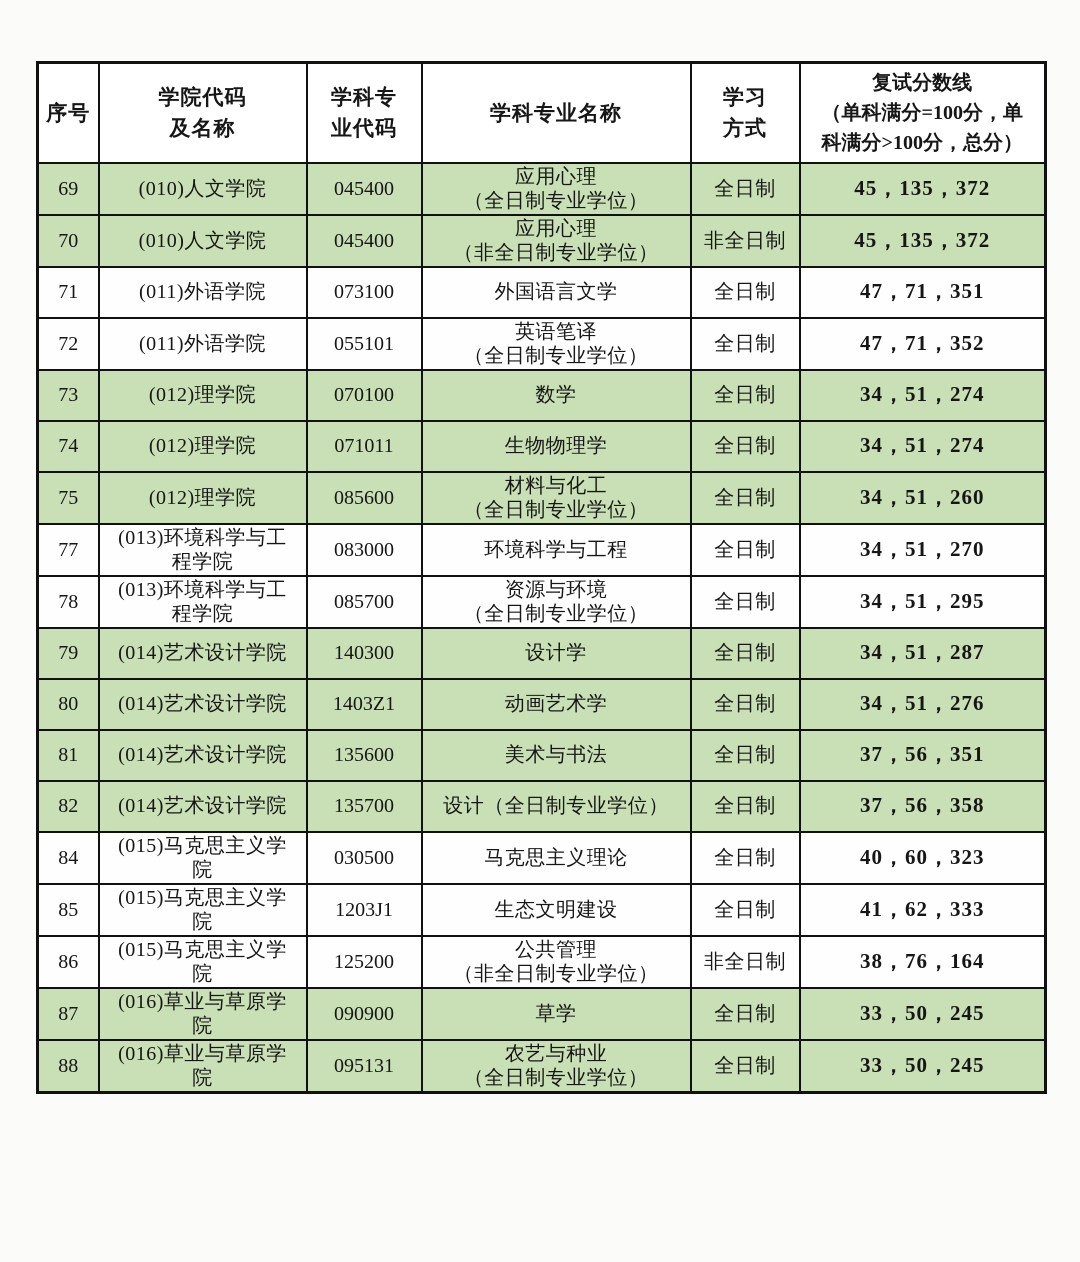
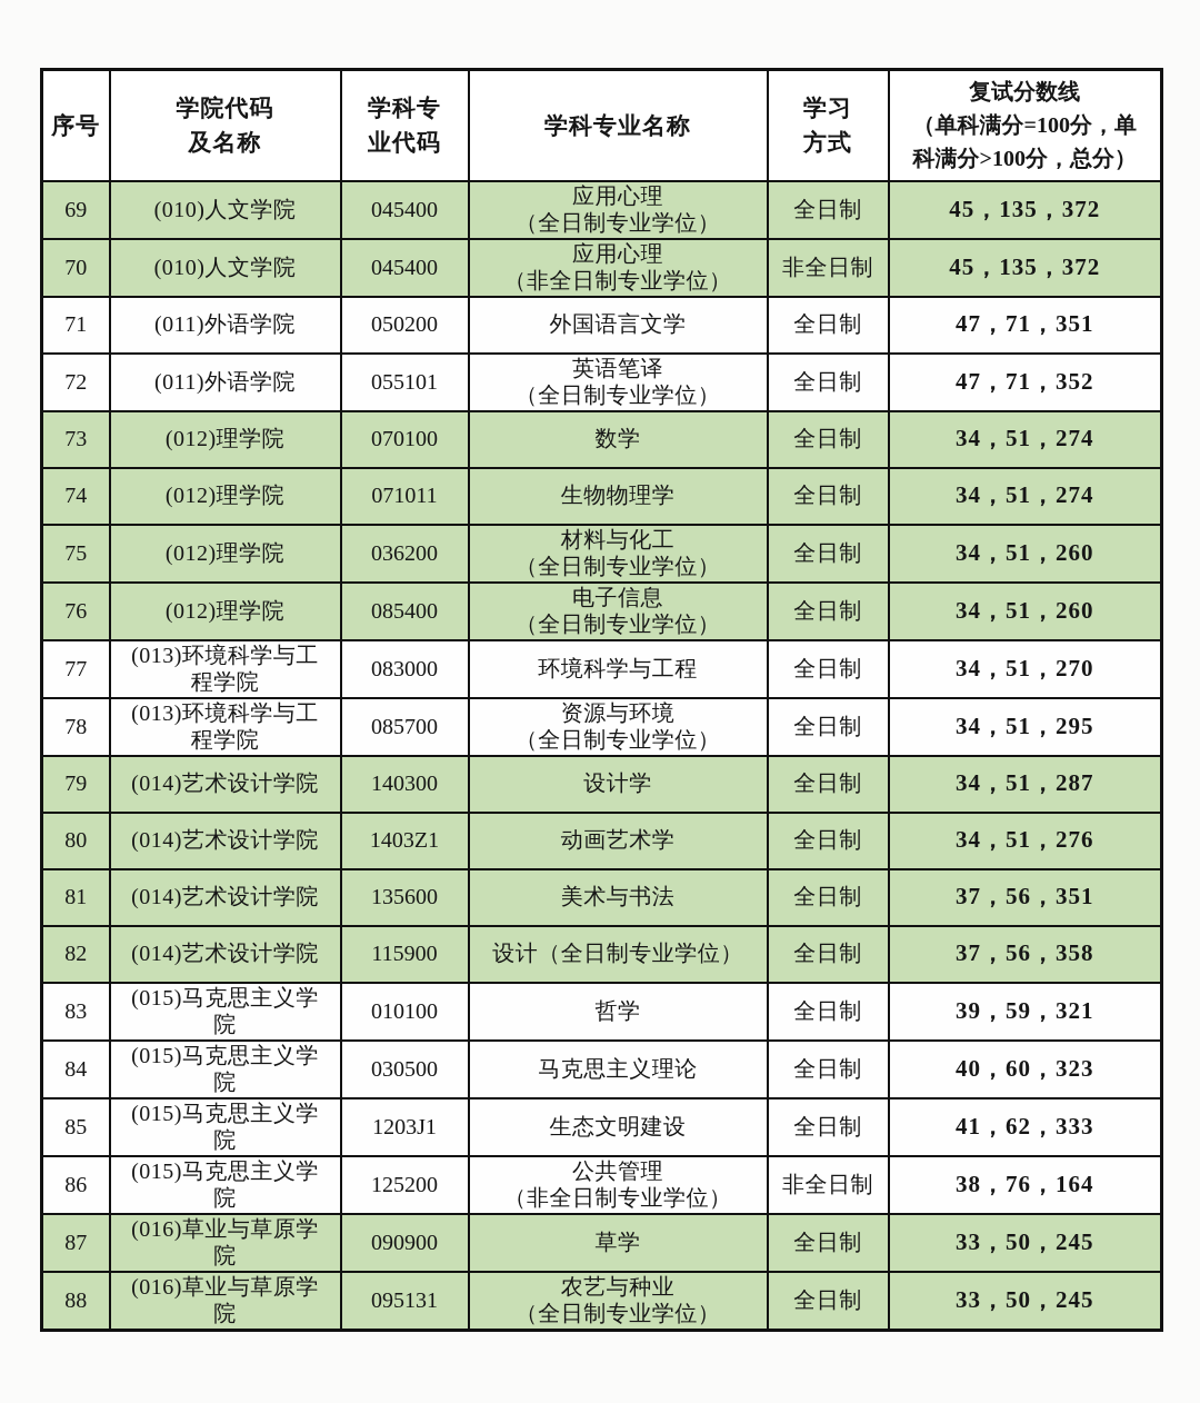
  序号	学院代码 及名称	学科专 业代码	学科专业名称	学习 方式	复试分数线 （单科满分=100分，单 科满分>100分，总分）
  69	(010)人文学院	045400	应用心理 （全日制专业学位）	全日制	45，135，372
  70	(010)人文学院	045400	应用心理 （非全日制专业学位）	非全日制	45，135，372
- 71	(011)外语学院	073100	外国语言文学	全日制	47，71，351
+ 71	(011)外语学院	050200	外国语言文学	全日制	47，71，351
  72	(011)外语学院	055101	英语笔译 （全日制专业学位）	全日制	47，71，352
  73	(012)理学院	070100	数学	全日制	34，51，274
  74	(012)理学院	071011	生物物理学	全日制	34，51，274
- 75	(012)理学院	085600	材料与化工 （全日制专业学位）	全日制	34，51，260
+ 75	(012)理学院	036200	材料与化工 （全日制专业学位）	全日制	34，51，260
+ 76	(012)理学院	085400	电子信息 （全日制专业学位）	全日制	34，51，260
  77	(013)环境科学与工 程学院	083000	环境科学与工程	全日制	34，51，270
  78	(013)环境科学与工 程学院	085700	资源与环境 （全日制专业学位）	全日制	34，51，295
  79	(014)艺术设计学院	140300	设计学	全日制	34，51，287
  80	(014)艺术设计学院	1403Z1	动画艺术学	全日制	34，51，276
  81	(014)艺术设计学院	135600	美术与书法	全日制	37，56，351
- 82	(014)艺术设计学院	135700	设计（全日制专业学位）	全日制	37，56，358
+ 82	(014)艺术设计学院	115900	设计（全日制专业学位）	全日制	37，56，358
+ 83	(015)马克思主义学 院	010100	哲学	全日制	39，59，321
  84	(015)马克思主义学 院	030500	马克思主义理论	全日制	40，60，323
  85	(015)马克思主义学 院	1203J1	生态文明建设	全日制	41，62，333
  86	(015)马克思主义学 院	125200	公共管理 （非全日制专业学位）	非全日制	38，76，164
  87	(016)草业与草原学 院	090900	草学	全日制	33，50，245
  88	(016)草业与草原学 院	095131	农艺与种业 （全日制专业学位）	全日制	33，50，245
